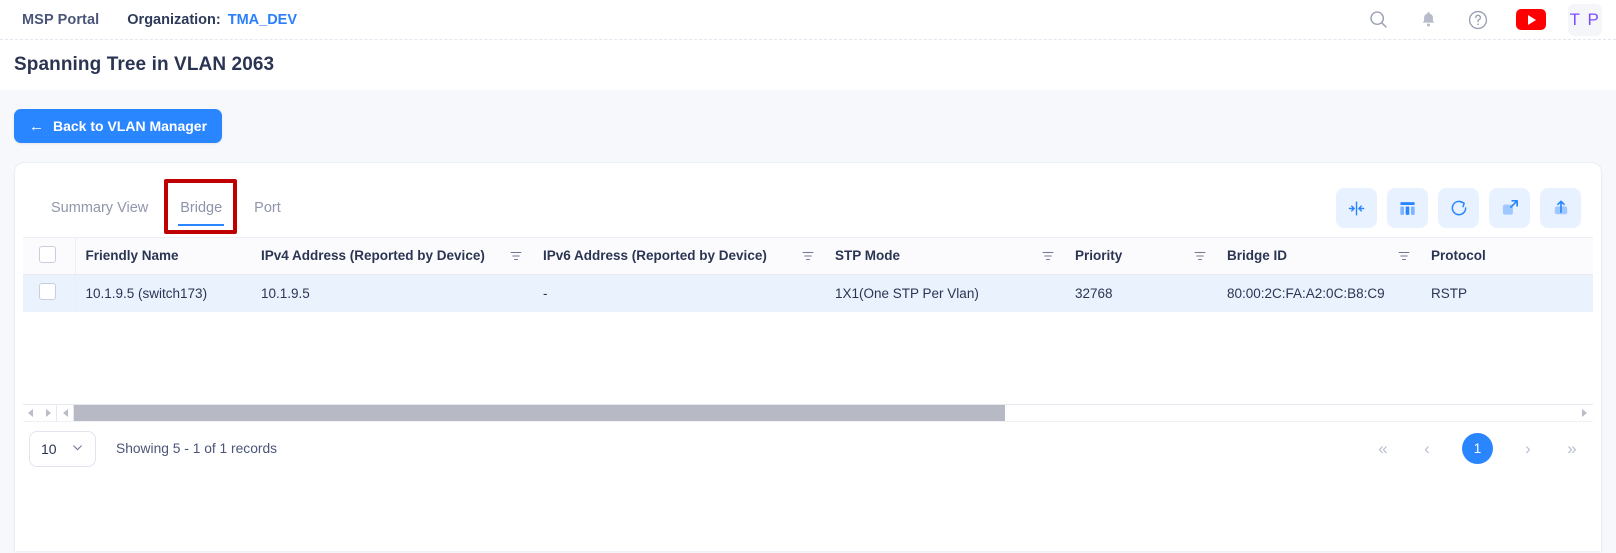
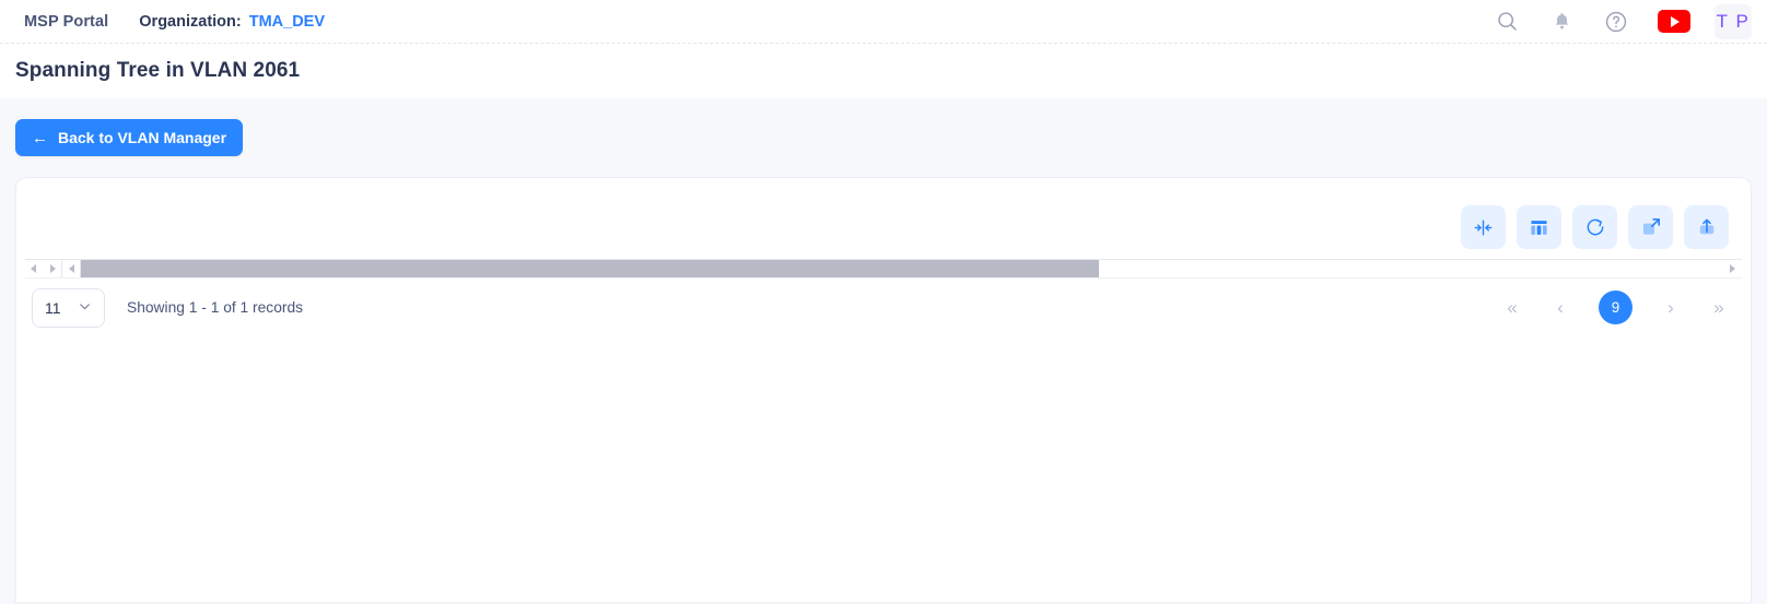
  MSP Portal
  Organization:
  TMA_DEV
  T P
- Spanning Tree in VLAN 2063
+ Spanning Tree in VLAN 2061
  ←
  Back to VLAN Manager
- Summary View
- Bridge
- Port
- 	Friendly Name	IPv4 Address (Reported by Device)	IPv6 Address (Reported by Device)	STP Mode	Priority	Bridge ID	Protocol
- 	10.1.9.5 (switch173)	10.1.9.5	-	1X1(One STP Per Vlan)	32768	80:00:2C:FA:A2:0C:B8:C9	RSTP
- 10
+ 11
- Showing 5 - 1 of 1 records
+ Showing 1 - 1 of 1 records
  «
  ‹
- 1
+ 9
  ›
  »
